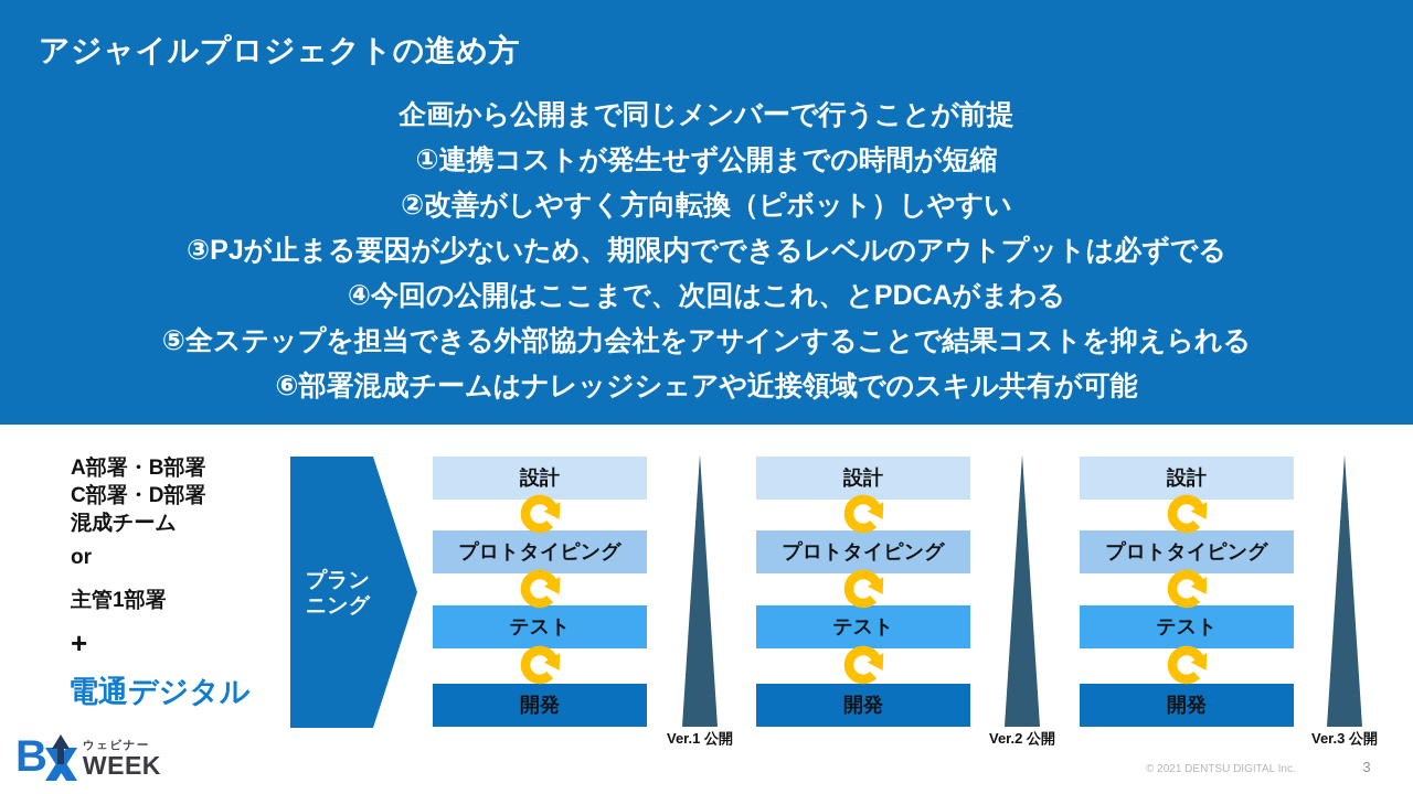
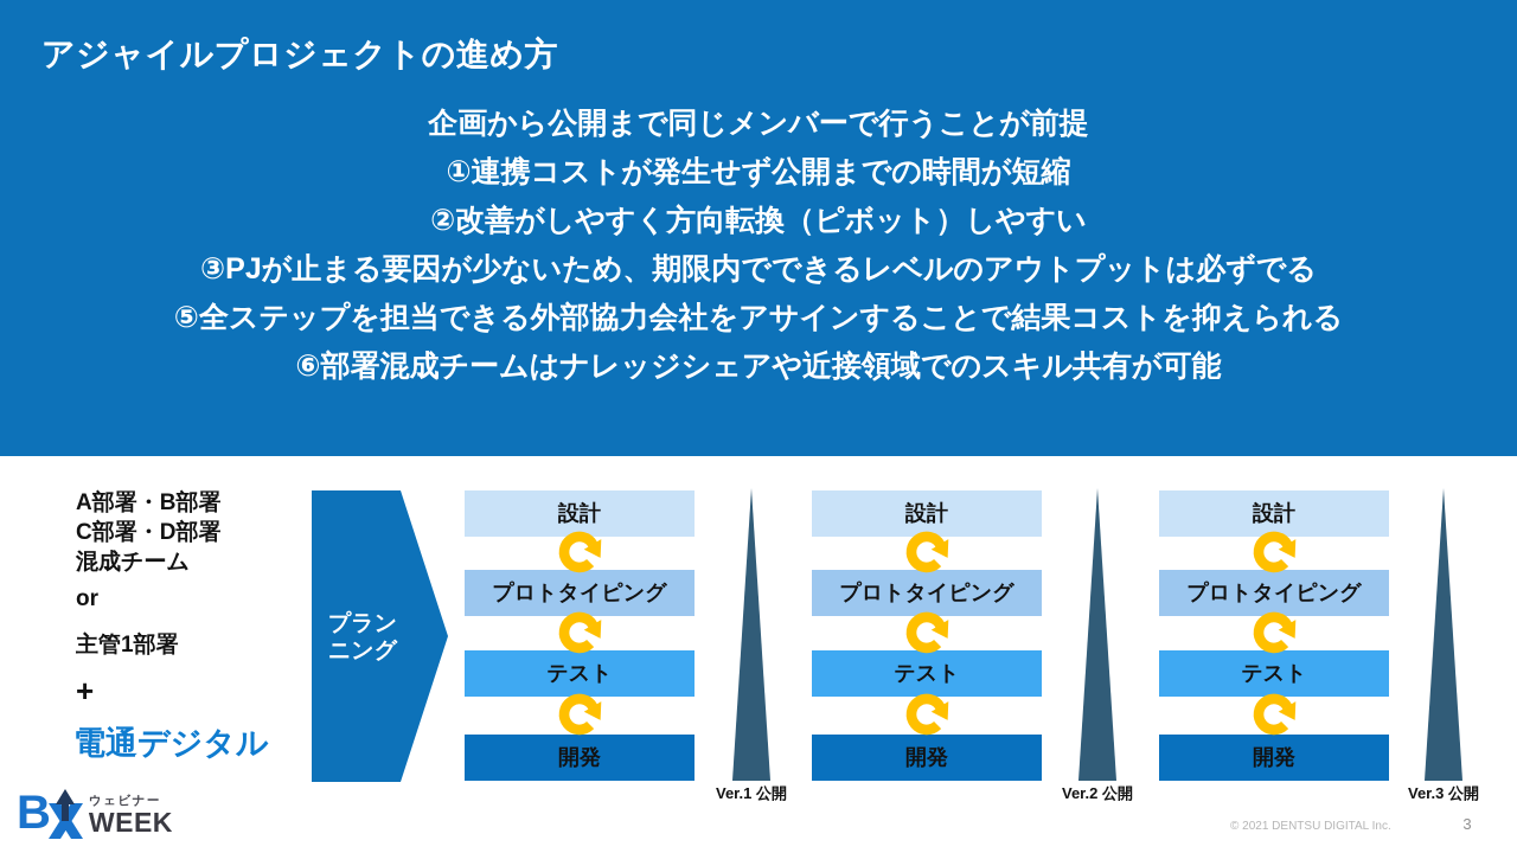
  アジャイルプロジェクトの進め方
  企画から公開まで同じメンバーで行うことが前提
  ①連携コストが発生せず公開までの時間が短縮
  ②改善がしやすく方向転換（ピボット）しやすい
  ③PJが止まる要因が少ないため、期限内でできるレベルのアウトプットは必ずでる
- ④今回の公開はここまで、次回はこれ、とPDCAがまわる
  ⑤全ステップを担当できる外部協力会社をアサインすることで結果コストを抑えられる
  ⑥部署混成チームはナレッジシェアや近接領域でのスキル共有が可能
  A部署・B部署
  C部署・D部署
  混成チーム
  or
  主管1部署
  +
  電通デジタル
  プラン
  ニング
  設計
  プロトタイピング
  テスト
  開発
  設計
  プロトタイピング
  テスト
  開発
  設計
  プロトタイピング
  テスト
  開発
  Ver.1 公開
  Ver.2 公開
  Ver.3 公開
  B
  ウェビナー
  WEEK
  © 2021 DENTSU DIGITAL Inc.
  3
